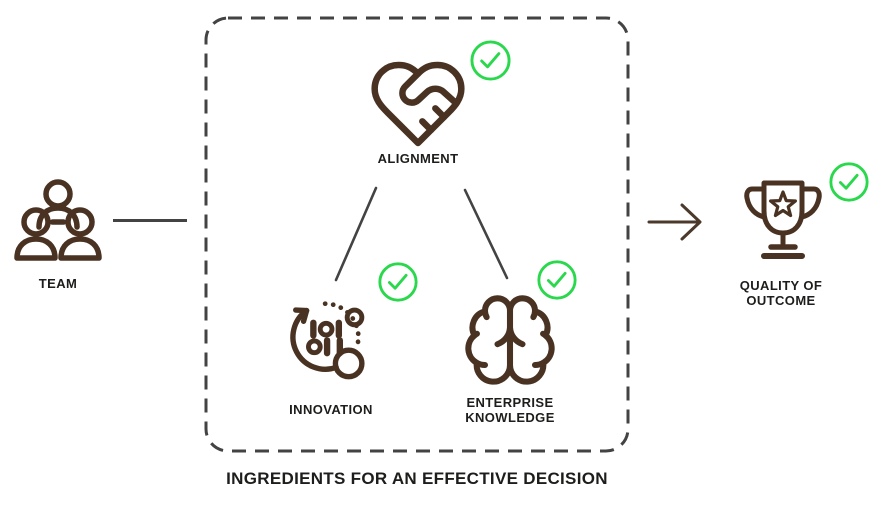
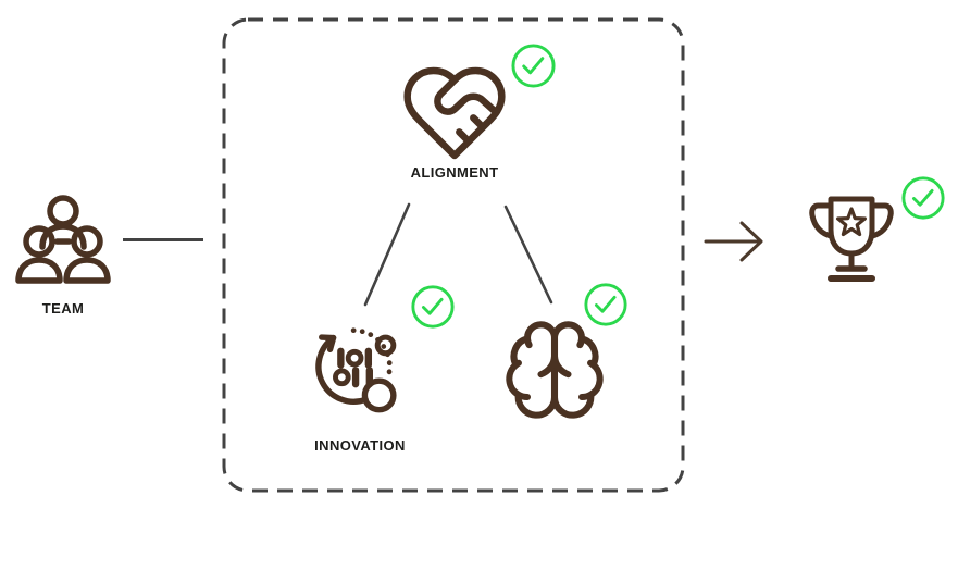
  TEAM
  ALIGNMENT
  INNOVATION
- ENTERPRISE KNOWLEDGE
- INGREDIENTS FOR AN EFFECTIVE DECISION
- QUALITY OF OUTCOME
